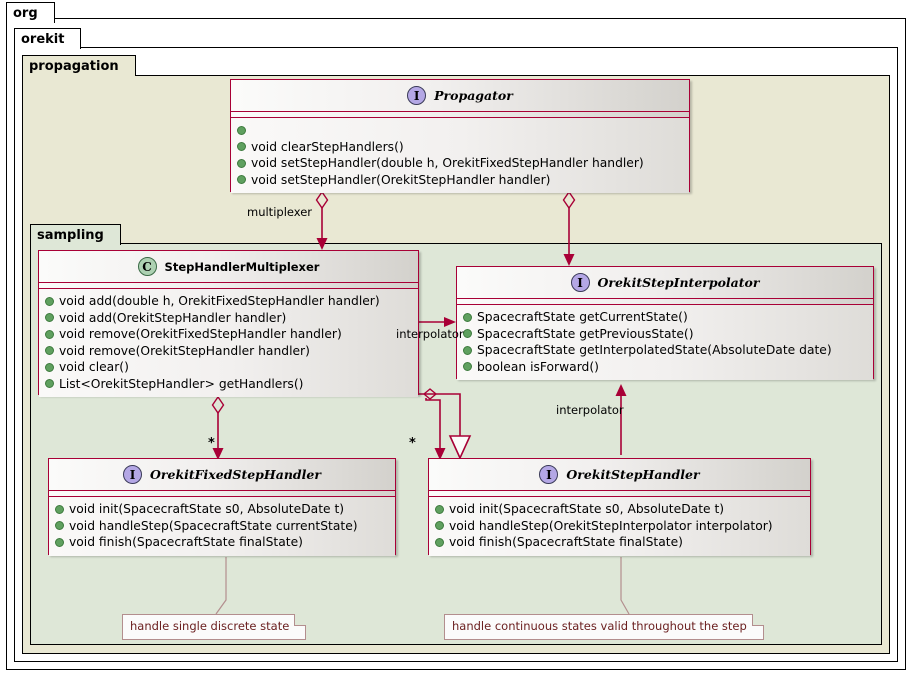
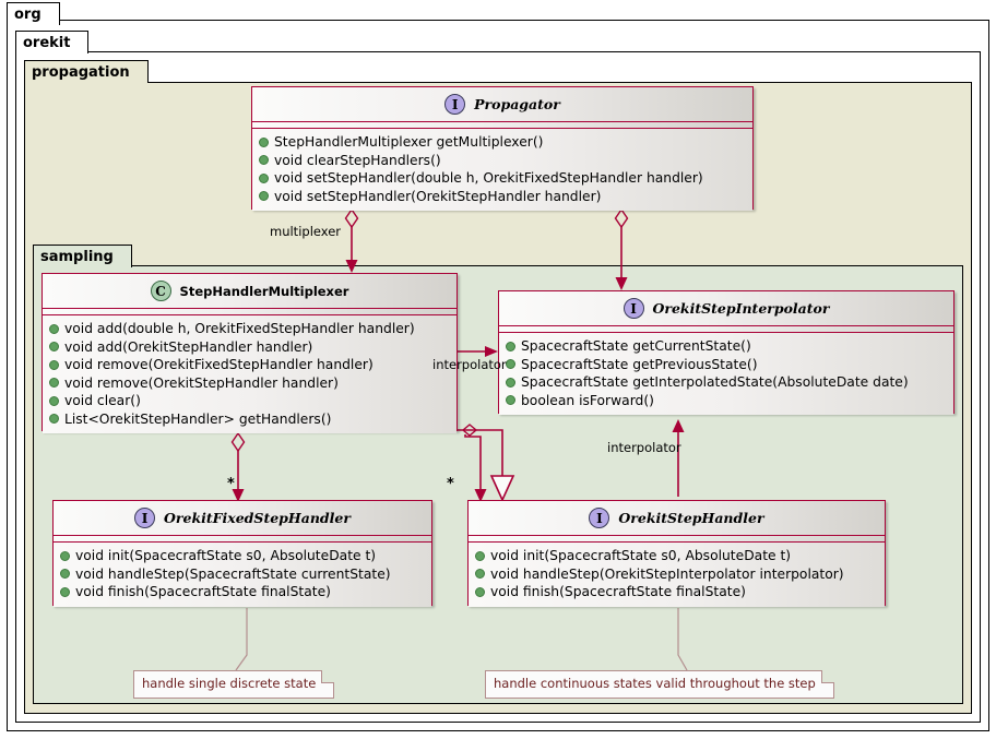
  org
  orekit
  propagation
  sampling
  multiplexer
  interpolator
  interpolator
  *
  *
  I
  Propagator
+ StepHandlerMultiplexer getMultiplexer()
  void clearStepHandlers()
  void setStepHandler(double h, OrekitFixedStepHandler handler)
  void setStepHandler(OrekitStepHandler handler)
  C
  StepHandlerMultiplexer
  void add(double h, OrekitFixedStepHandler handler)
  void add(OrekitStepHandler handler)
  void remove(OrekitFixedStepHandler handler)
  void remove(OrekitStepHandler handler)
  void clear()
  List<OrekitStepHandler> getHandlers()
  I
  OrekitStepInterpolator
  SpacecraftState getCurrentState()
  SpacecraftState getPreviousState()
  SpacecraftState getInterpolatedState(AbsoluteDate date)
  boolean isForward()
  I
  OrekitFixedStepHandler
  void init(SpacecraftState s0, AbsoluteDate t)
  void handleStep(SpacecraftState currentState)
  void finish(SpacecraftState finalState)
  I
  OrekitStepHandler
  void init(SpacecraftState s0, AbsoluteDate t)
  void handleStep(OrekitStepInterpolator interpolator)
  void finish(SpacecraftState finalState)
  handle single discrete state
  handle continuous states valid throughout the step
